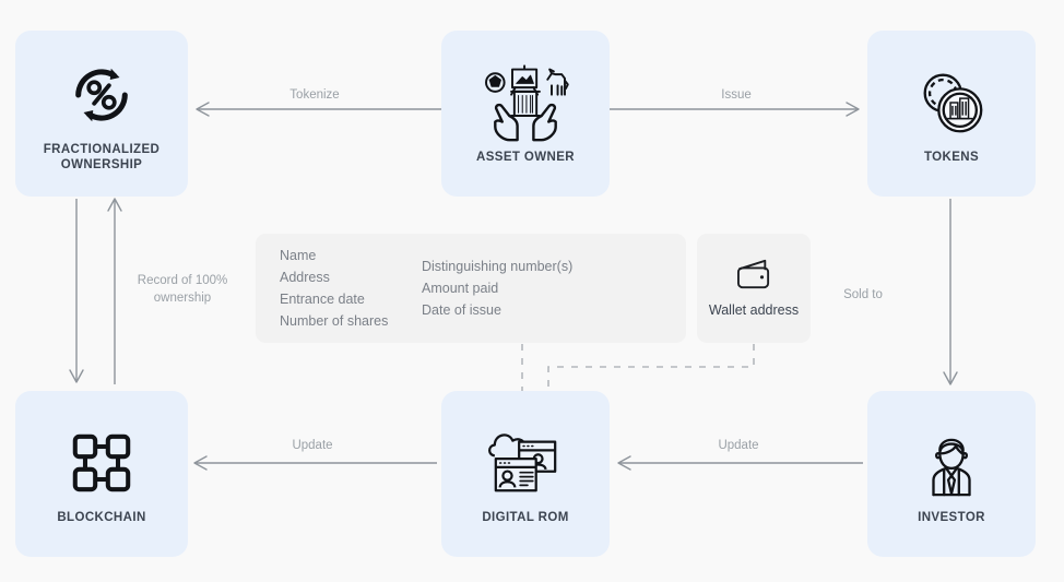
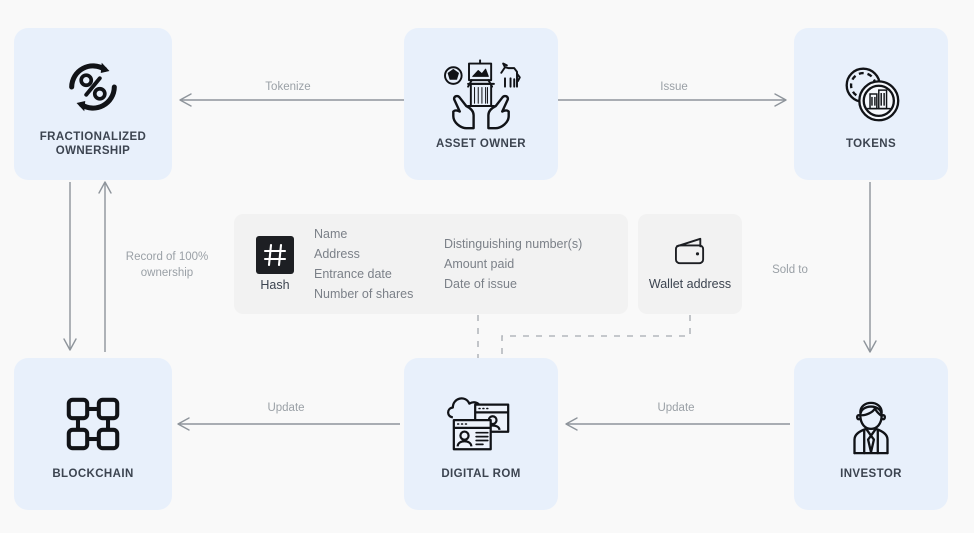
  FRACTIONALIZED OWNERSHIP
  ASSET OWNER
  TOKENS
  BLOCKCHAIN
  DIGITAL ROM
  INVESTOR
+ Hash
  Name
  Address
  Entrance date
  Number of shares
  Distinguishing number(s)
  Amount paid
  Date of issue
  Wallet address
  Tokenize
  Issue
  Record of 100%
  ownership
  Sold to
  Update
  Update
